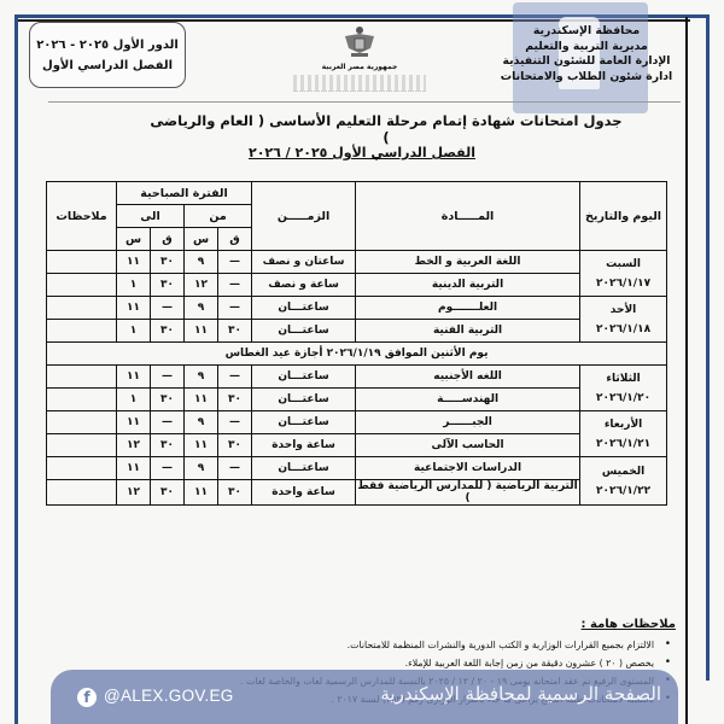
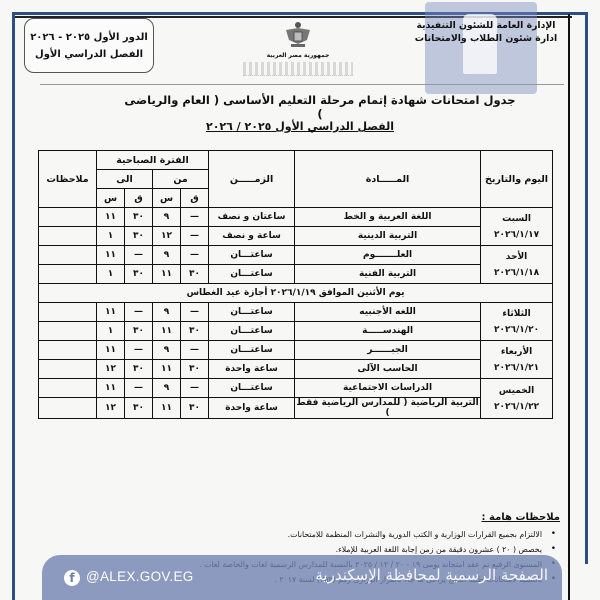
  الدور الأول ٢٠٢٥ - ٢٠٢٦
  الفصل الدراسي الأول
- محافظة الإسكندرية
- مديرية التربية والتعليم
  الإدارة العامة للشئون التنفيذية
  ادارة شئون الطلاب والامتحانات
  جدول امتحانات شهادة إتمام مرحلة التعليم الأساسى ( العام والرياضى )
  الفصل الدراسي الأول ٢٠٢٥ / ٢٠٢٦
  اليوم والتاريخ	المـــــادة	الزمـــــن	الفترة الصباحية	ملاحظات
  من	الى
  ق	س	ق	س
  السبت ٢٠٢٦/١/١٧	اللغة العربية و الخط	ساعتان و نصف	—	٩	٣٠	١١
  التربية الدينية	ساعة و نصف	—	١٢	٣٠	١
  الأحد ٢٠٢٦/١/١٨	العلـــــــوم	ساعتـــان	—	٩	—	١١
  التربية الفنية	ساعتـــان	٣٠	١١	٣٠	١
  يوم الأثنين الموافق ٢٠٢٦/١/١٩ أجازة عيد الغطاس
  الثلاثاء ٢٠٢٦/١/٢٠	اللغه الأجنبيه	ساعتـــان	—	٩	—	١١
  الهندســـــة	ساعتـــان	٣٠	١١	٣٠	١
  الأربعاء ٢٠٢٦/١/٢١	الجبــــــر	ساعتـــان	—	٩	—	١١
  الحاسب الآلى	ساعة واحدة	٣٠	١١	٣٠	١٢
  الخميس ٢٠٢٦/١/٢٢	الدراسات الاجتماعية	ساعتـــان	—	٩	—	١١
  التربية الرياضية ( للمدارس الرياضية فقط )	ساعة واحدة	٣٠	١١	٣٠	١٢
  ملاحظات هامة :
  الالتزام بجميع القرارات الوزارية و الكتب الدورية والنشرات المنظمة للامتحانات.
  يخصص ( ٢٠ ) عشرون دقيقة من زمن إجابة اللغة العربية للإملاء.
  المستوىلرفيع تم عقد امتحانه يومى ١٩ ٢٠ / ١٢ / ٢٠٢٥ بالنسبة للمدرسلرسمية لغات والخاصة لغات .
  بالنسبة لامتحانات طلبة الدمج يراعى ما جاء بالقرار الوزارى رقم (٢٥٢) لسنة ٢٠١٧ .
  f
  @ALEX.GOV.EG
  الصفحة الرسمية لمحافظة الإسكندرية
